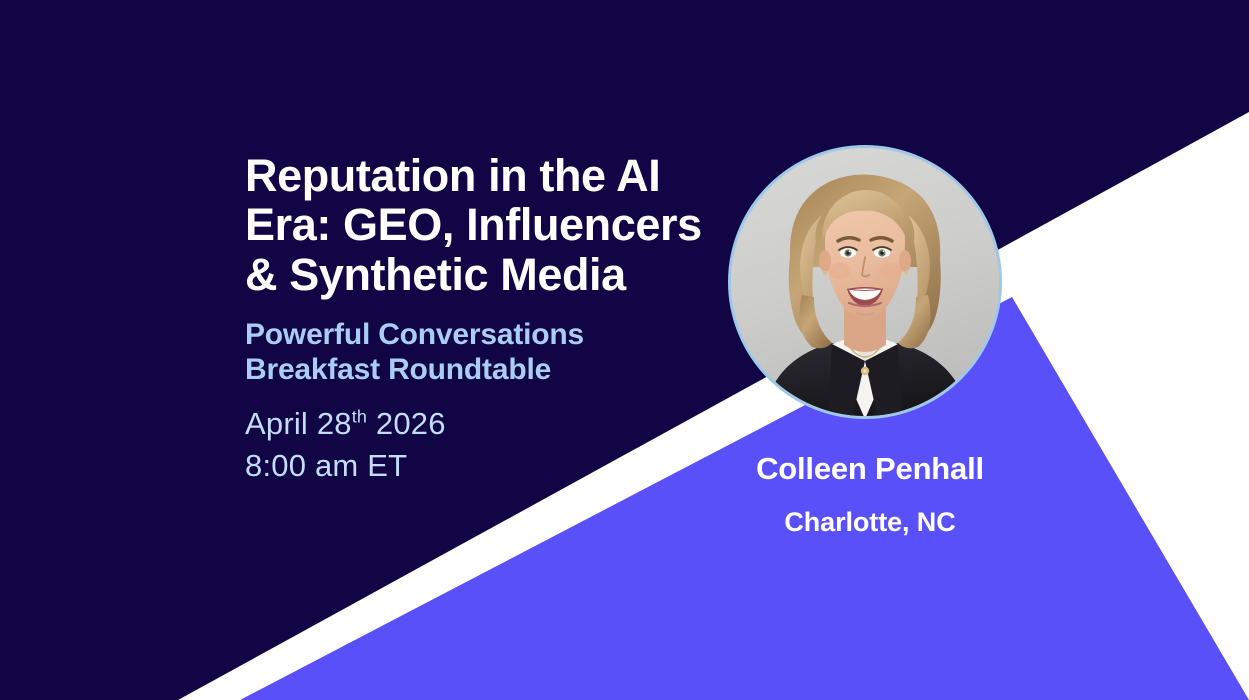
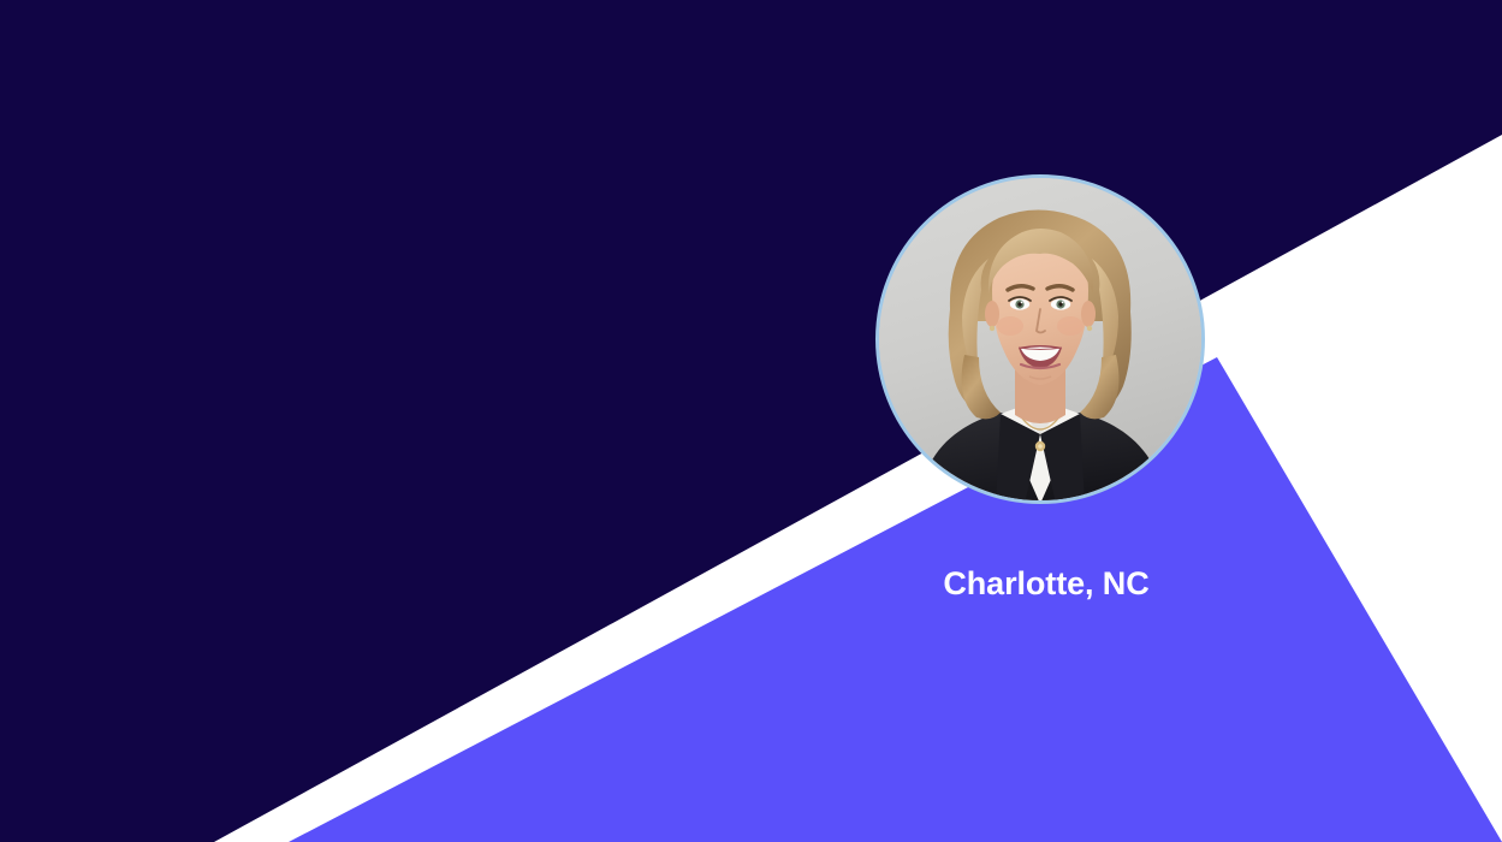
- Reputation in the AI
- Era: GEO, Influencers
- & Synthetic Media
- Powerful Conversations
- Breakfast Roundtable
- April 28th 2026
- 8:00 am ET
- Colleen Penhall
  Charlotte, NC
